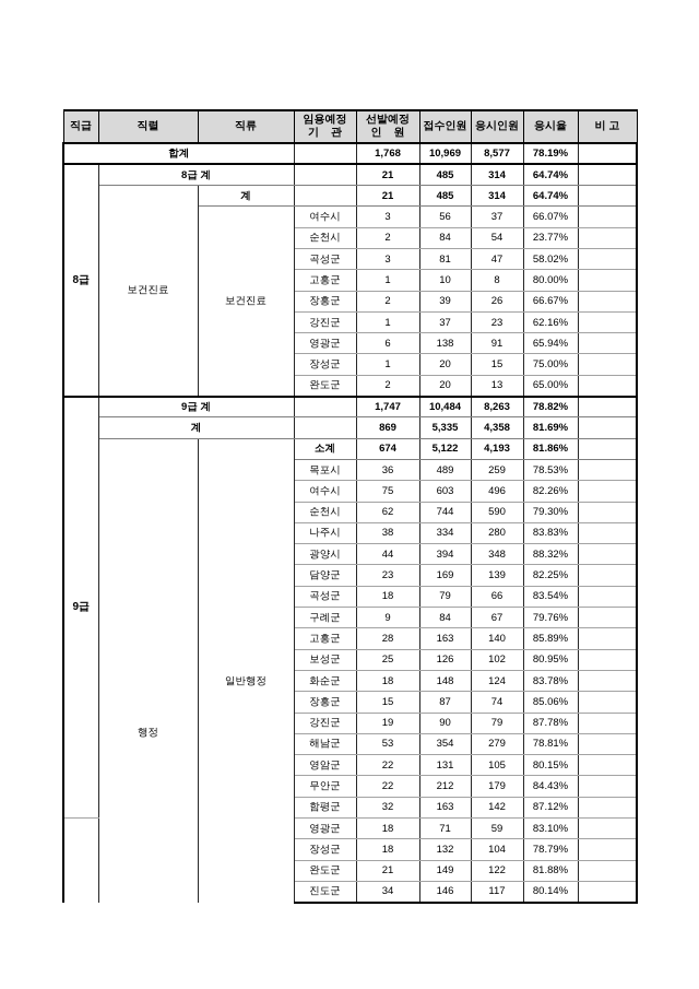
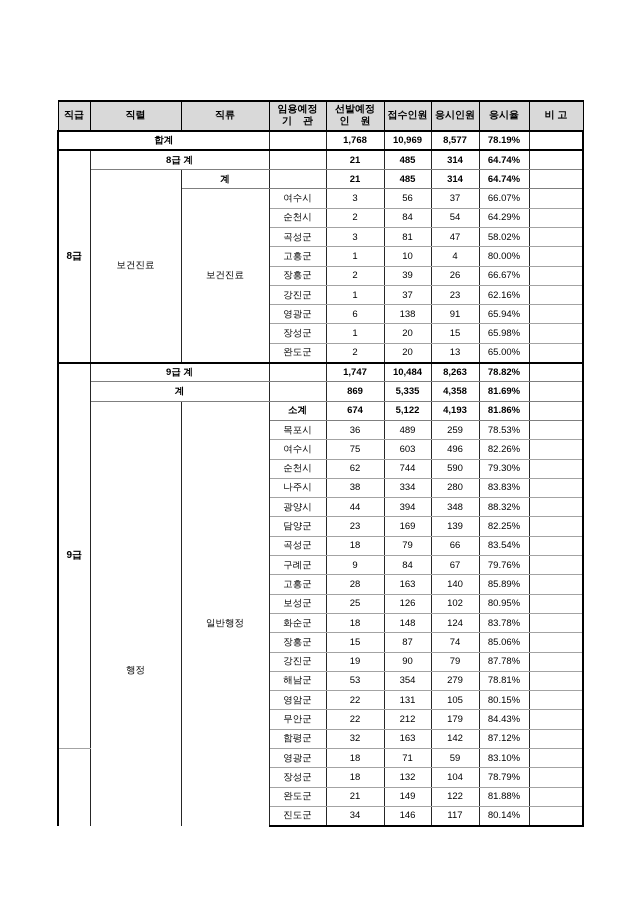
  직급	직렬	직류	임용예정기 관	선발예정인 원	접수인원	응시인원	응시율	비 고
  합계		1,768	10,969	8,577	78.19%
  8급	8급 계		21	485	314	64.74%
  보건진료	계		21	485	314	64.74%
  보건진료	여수시	3	56	37	66.07%
- 순천시	2	84	54	23.77%
+ 순천시	2	84	54	64.29%
  곡성군	3	81	47	58.02%
- 고흥군	1	10	8	80.00%
+ 고흥군	1	10	4	80.00%
  장흥군	2	39	26	66.67%
  강진군	1	37	23	62.16%
  영광군	6	138	91	65.94%
- 장성군	1	20	15	75.00%
+ 장성군	1	20	15	65.98%
  완도군	2	20	13	65.00%
  9급	9급 계		1,747	10,484	8,263	78.82%
  계		869	5,335	4,358	81.69%
  행정	일반행정	소계	674	5,122	4,193	81.86%
  목포시	36	489	259	78.53%
  여수시	75	603	496	82.26%
  순천시	62	744	590	79.30%
  나주시	38	334	280	83.83%
  광양시	44	394	348	88.32%
  담양군	23	169	139	82.25%
  곡성군	18	79	66	83.54%
  구례군	9	84	67	79.76%
  고흥군	28	163	140	85.89%
  보성군	25	126	102	80.95%
  화순군	18	148	124	83.78%
  장흥군	15	87	74	85.06%
  강진군	19	90	79	87.78%
  해남군	53	354	279	78.81%
  영암군	22	131	105	80.15%
  무안군	22	212	179	84.43%
  함평군	32	163	142	87.12%
  	영광군	18	71	59	83.10%
  장성군	18	132	104	78.79%
  완도군	21	149	122	81.88%
  진도군	34	146	117	80.14%
